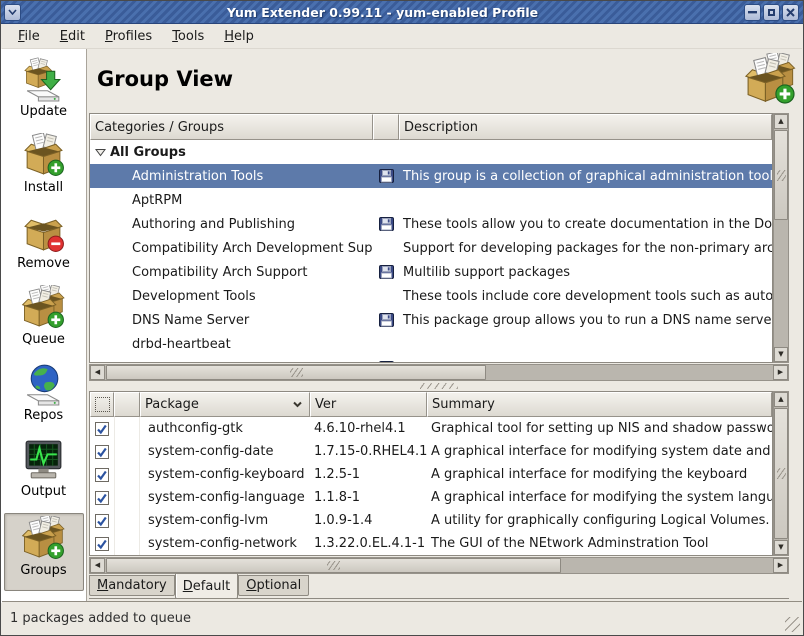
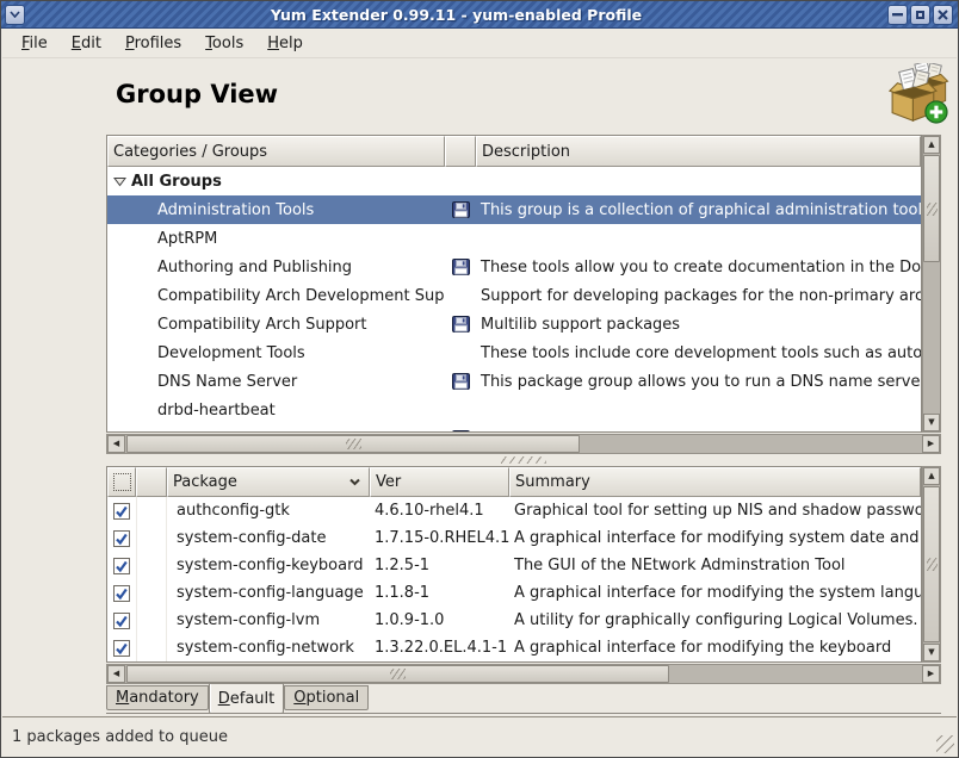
  Yum Extender 0.99.11 - yum-enabled Profile
  File
  Edit
  Profiles
  Tools
  Help
- Update
- Install
- Remove
- Queue
- Repos
- Output
- Groups
  Group View
  Categories / Groups
  Description
  All Groups
  Administration Tools
  This group is a collection of graphical administration tool
  AptRPM
  Authoring and Publishing
  These tools allow you to create documentation in the Do
  Compatibility Arch Development Sup
  Support for developing packages for the non-primary arc
  Compatibility Arch Support
  Multilib support packages
  Development Tools
  These tools include core development tools such as auto
  DNS Name Server
  This package group allows you to run a DNS name serve
  drbd-heartbeat
  ▲
  ▼
  ◀
  ▶
  Package
  Ver
  Summary
  authconfig-gtk
  4.6.10-rhel4.1
  Graphical tool for setting up NIS and shadow passwo
  system-config-date
  1.7.15-0.RHEL4.1
  A graphical interface for modifying system date and
  system-config-keyboard
  1.2.5-1
- A graphical interface for modifying the keyboard
+ The GUI of the NEtwork Adminstration Tool
  system-config-language
  1.1.8-1
  A graphical interface for modifying the system langu
  system-config-lvm
- 1.0.9-1.4
+ 1.0.9-1.0
  A utility for graphically configuring Logical Volumes.
  system-config-network
  1.3.22.0.EL.4.1-1
- The GUI of the NEtwork Adminstration Tool
+ A graphical interface for modifying the keyboard
  ▲
  ▼
  ◀
  ▶
  Mandatory
  Default
  Optional
  1 packages added to queue
